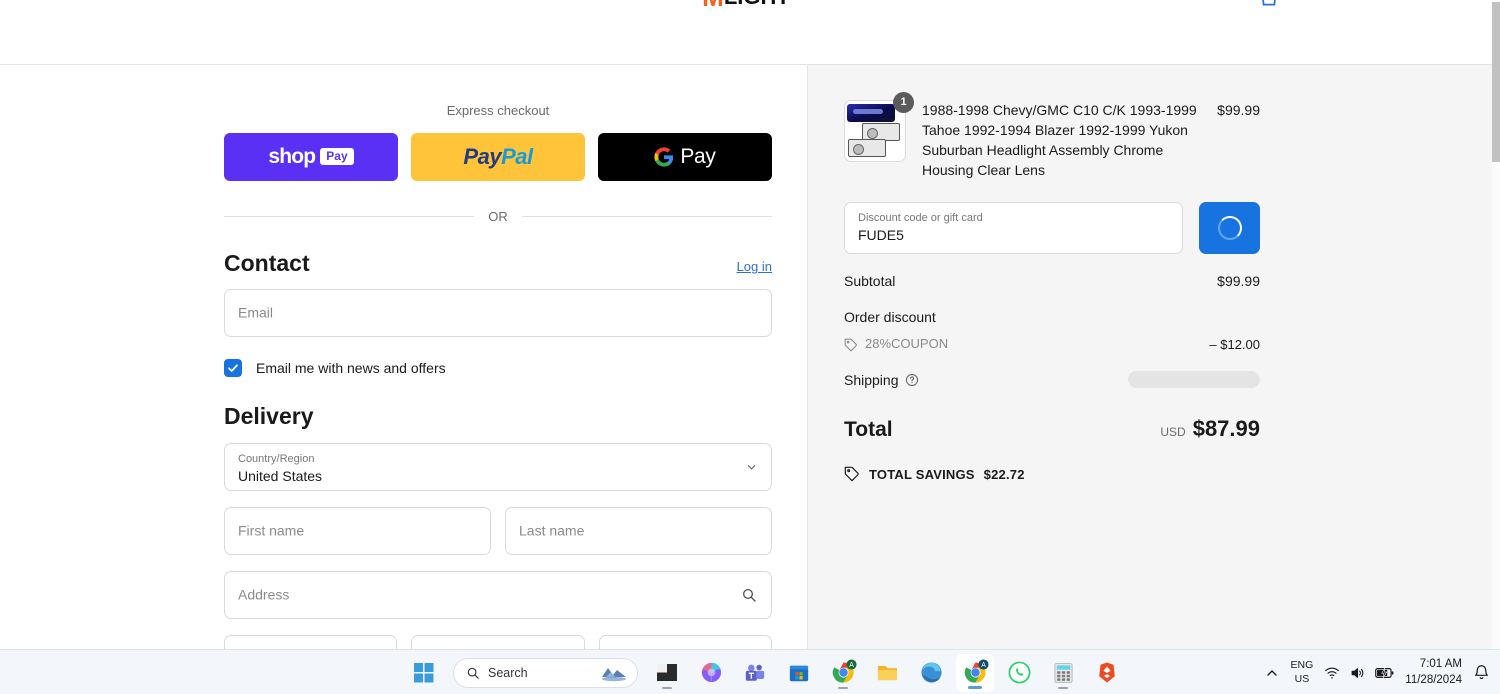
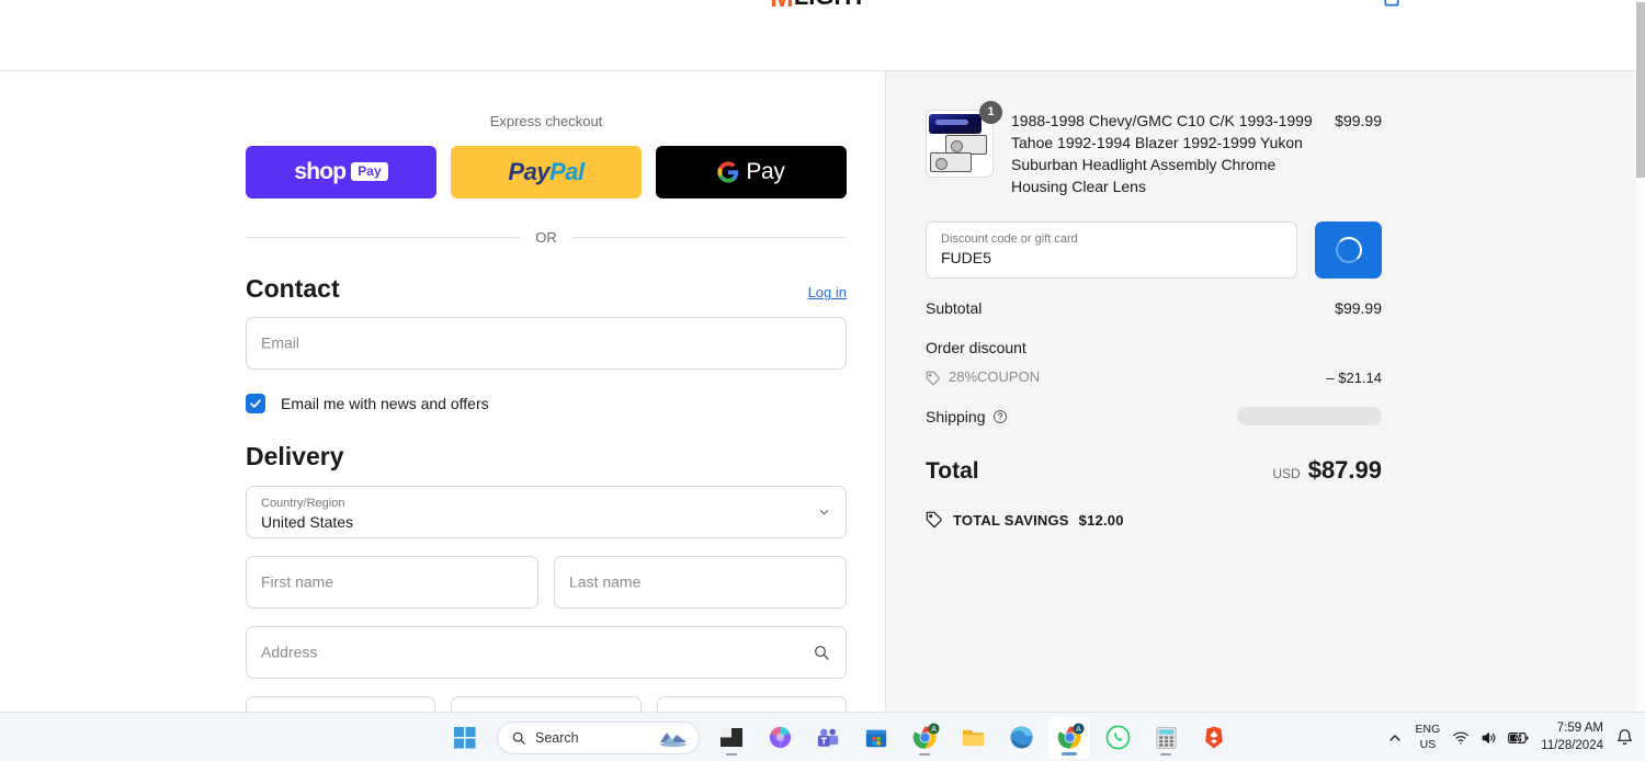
  Express checkout
  shop
  Pay
  PayPal
  Pay
  OR
  Contact
  Log in
  Email
  Email me with news and offers
  Delivery
  Country/Region
  United States
  First name
  Last name
  Address
  1
  1988-1998 Chevy/GMC C10 C/K 1993-1999 Tahoe 1992-1994 Blazer 1992-1999 Yukon Suburban Headlight Assembly Chrome Housing Clear Lens
  $99.99
  Discount code or gift card
  FUDE5
  Subtotal
  $99.99
  Order discount
  28%COUPON
- – $12.00
+ – $21.14
  Shipping
  Total
  USD
  $87.99
  TOTAL SAVINGS
- $22.72
+ $12.00
  Search
  ENG
  US
- 7:01 AM
+ 7:59 AM
  11/28/2024
